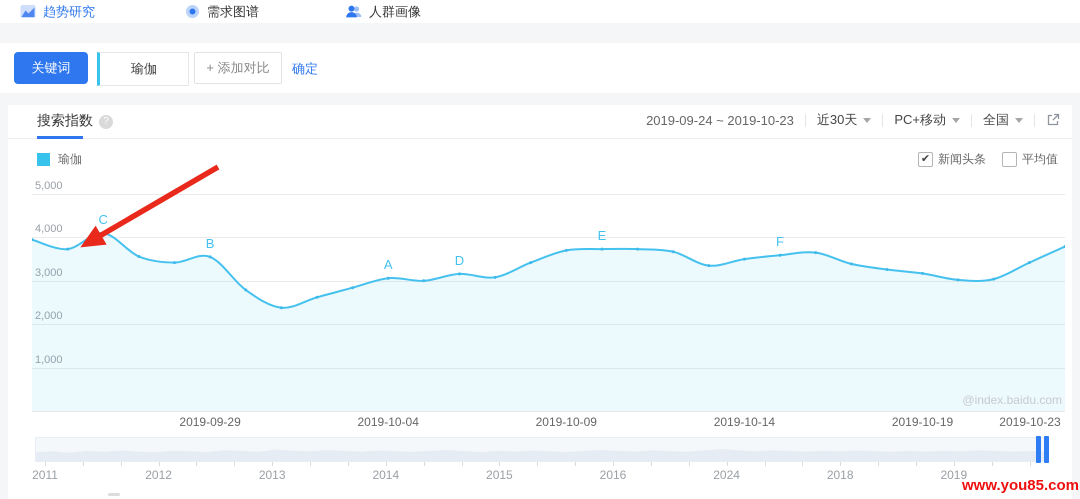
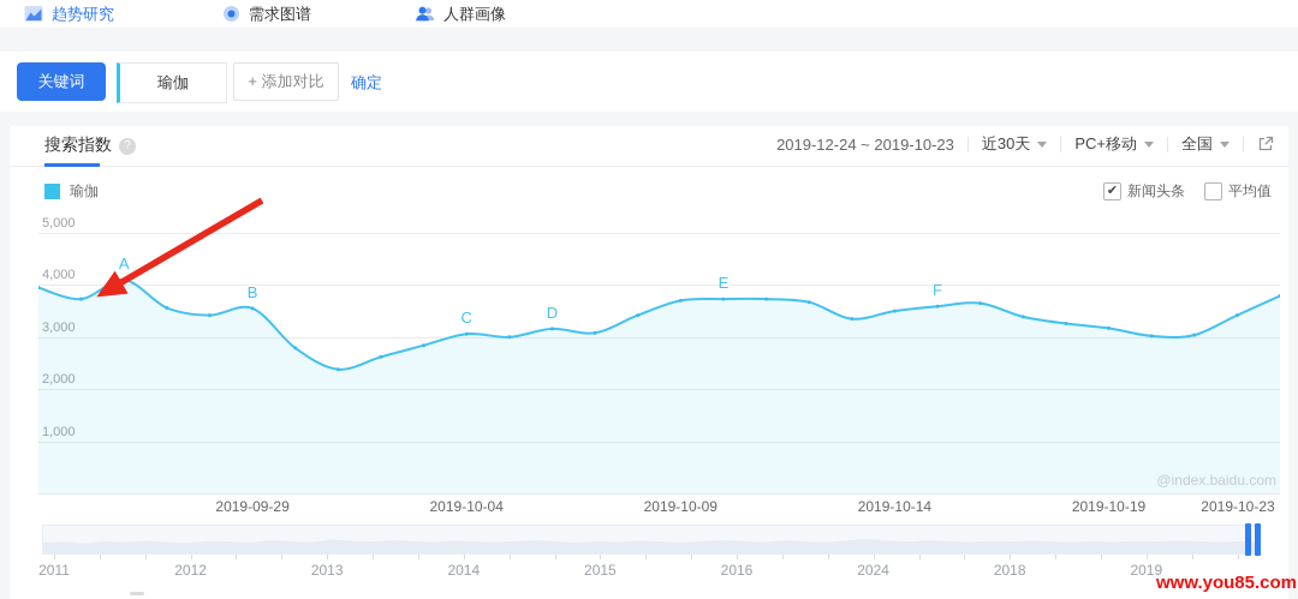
  趋势研究
  需求图谱
  人群画像
  关键词
  瑜伽
  + 添加对比
  确定
  搜索指数
  ?
- 2019-09-24 ~ 2019-10-23
+ 2019-12-24 ~ 2019-10-23
  近30天
  PC+移动
  全国
  瑜伽
  ✔
  新闻头条
  平均值
  1,000
  2,000
  3,000
  4,000
  5,000
  2019-09-29
  2019-10-04
  2019-10-09
  2019-10-14
  2019-10-19
  2019-10-23
- C
+ A
  B
- A
+ C
  D
  E
  F
  @index.baidu.com
  2011
  2012
  2013
  2014
  2015
  2016
  2024
  2018
  2019
  www.you85.com
